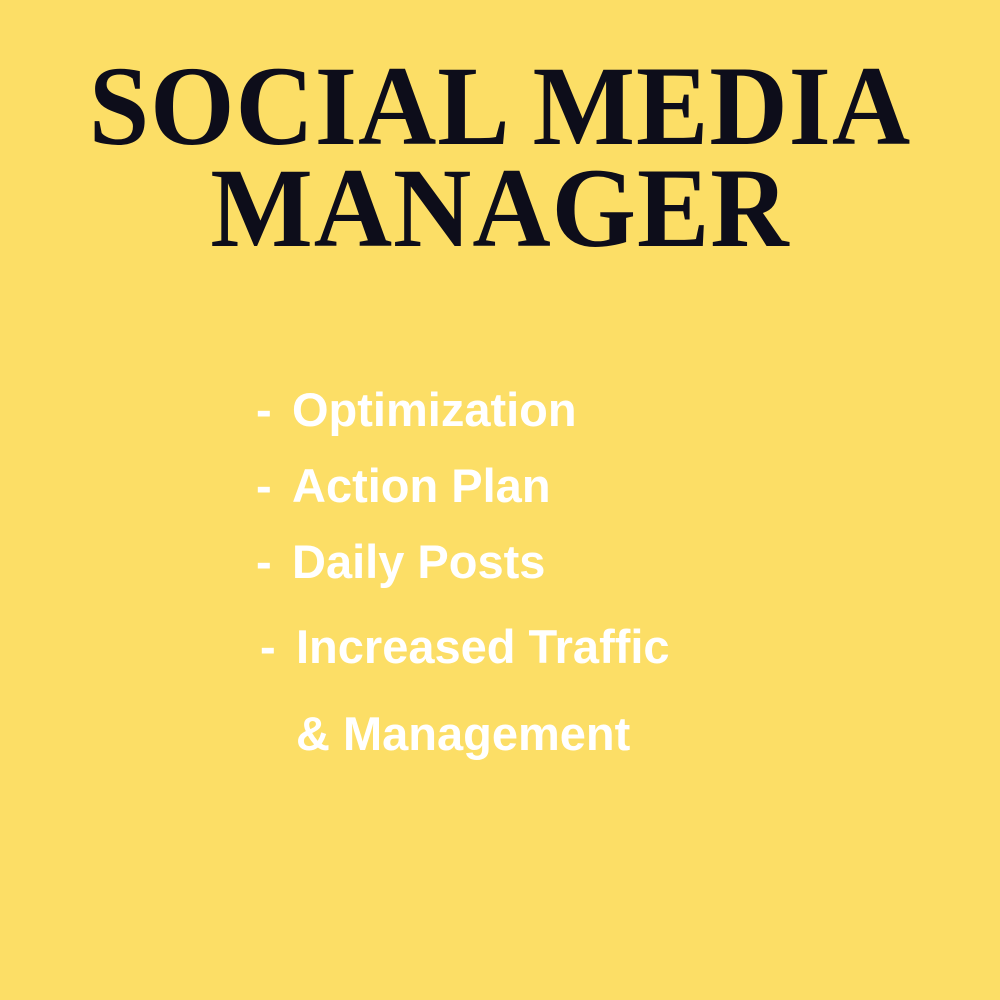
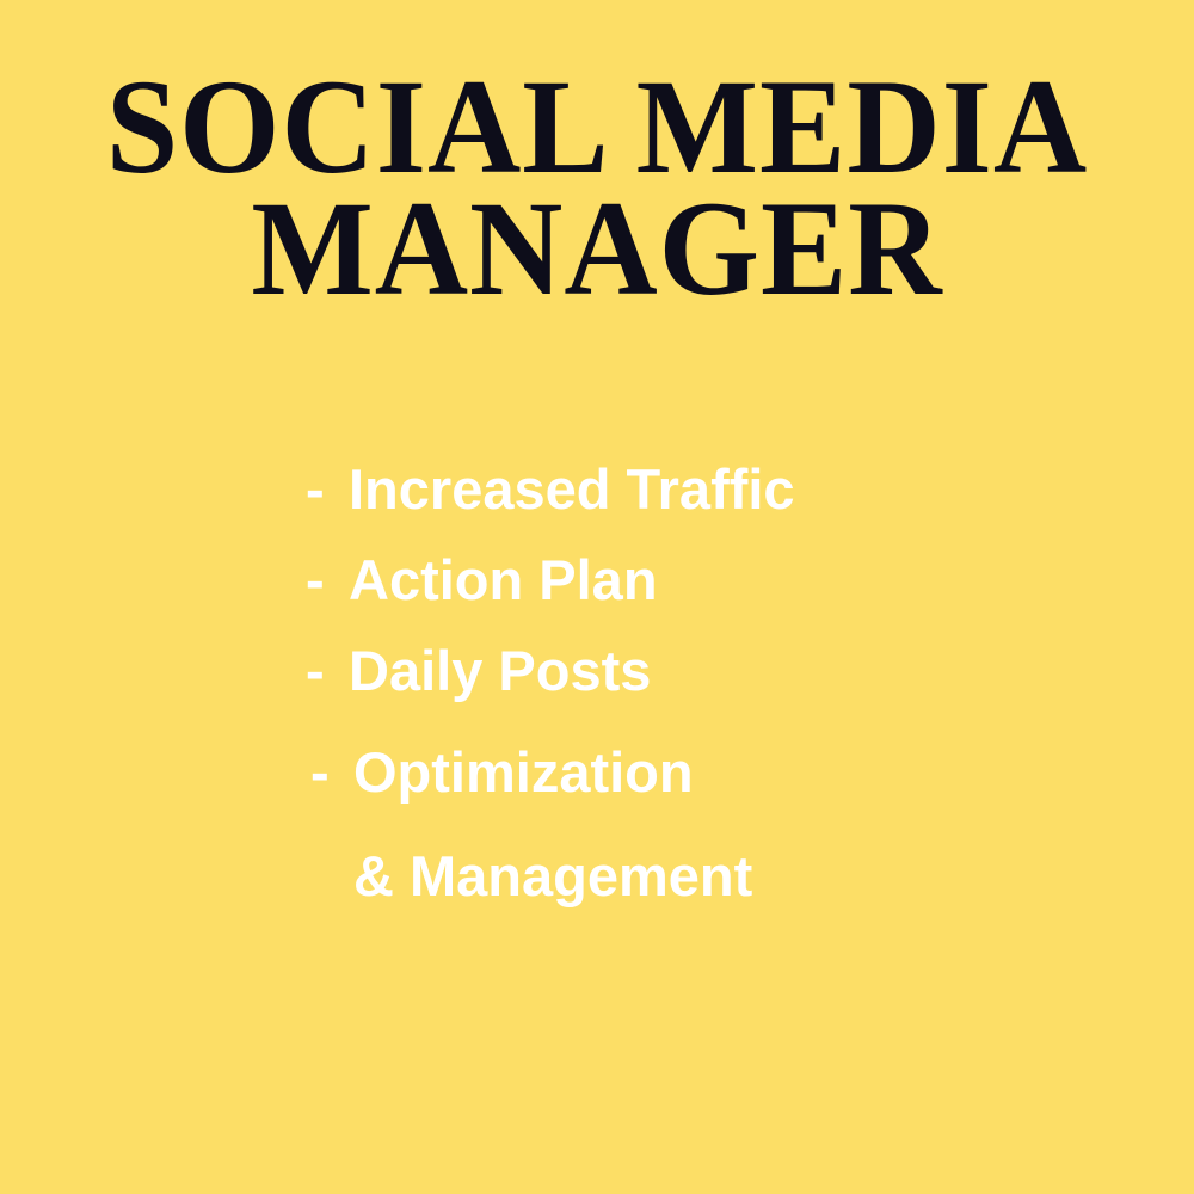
  SOCIAL MEDIA
  MANAGER
  -
- Optimization
+ Increased Traffic
  -
  Action Plan
  -
  Daily Posts
  -
- Increased Traffic
+ Optimization
  & Management
